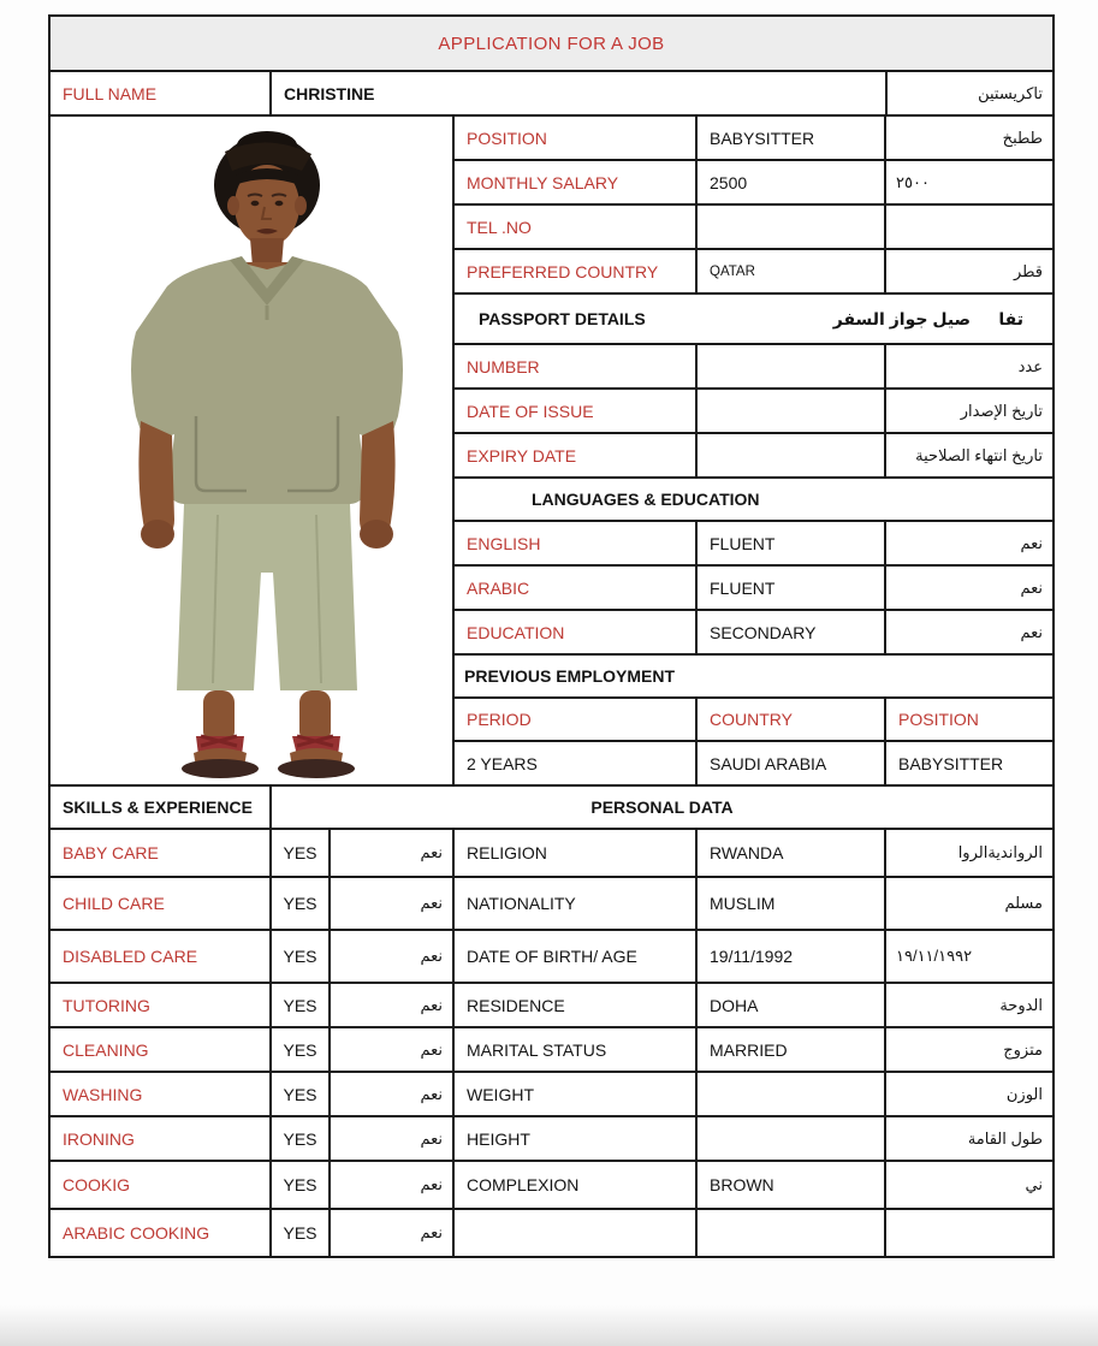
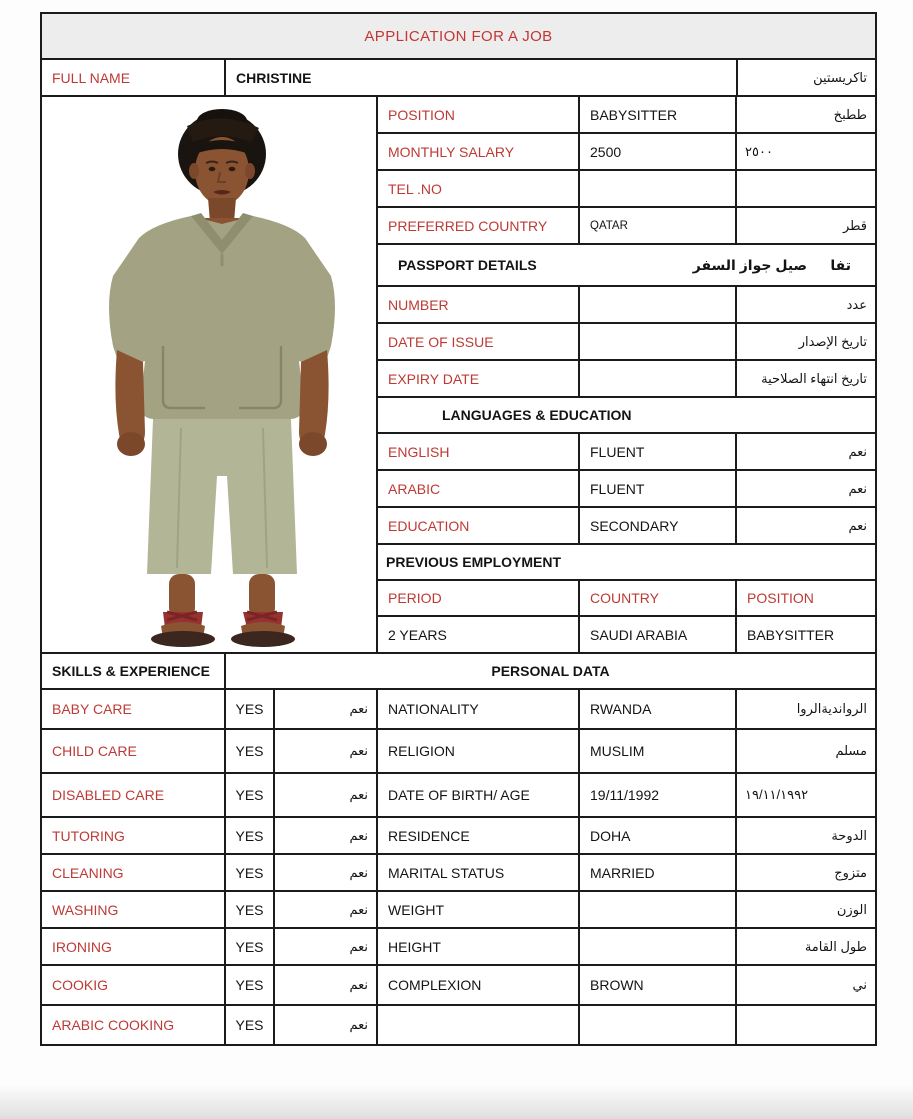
  APPLICATION FOR A JOB
  FULL NAME
  CHRISTINE
  تاكريستين
  POSITION
  BABYSITTER
  ططبخ
  MONTHLY SALARY
  2500
  ٢٥٠٠
  TEL .NO
  PREFERRED COUNTRY
  QATAR
  قطر
  PASSPORT DETAILS
  تفا صيل جواز السفر
  NUMBER
  عدد
  DATE OF ISSUE
  تاريخ الإصدار
  EXPIRY DATE
  تاريخ انتهاء الصلاحية
  LANGUAGES & EDUCATION
  ENGLISH
  FLUENT
  نعم
  ARABIC
  FLUENT
  نعم
  EDUCATION
  SECONDARY
  نعم
  PREVIOUS EMPLOYMENT
  PERIOD
  COUNTRY
  POSITION
  2 YEARS
  SAUDI ARABIA
  BABYSITTER
  SKILLS & EXPERIENCE
  PERSONAL DATA
  BABY CARE
  YES
  نعم
- RELIGION
+ NATIONALITY
  RWANDA
  الروانديةالروا
  CHILD CARE
  YES
  نعم
- NATIONALITY
+ RELIGION
  MUSLIM
  مسلم
  DISABLED CARE
  YES
  نعم
  DATE OF BIRTH/ AGE
  19/11/1992
  ١٩/١١/١٩٩٢
  TUTORING
  YES
  نعم
  RESIDENCE
  DOHA
  الدوحة
  CLEANING
  YES
  نعم
  MARITAL STATUS
  MARRIED
  متزوج
  WASHING
  YES
  نعم
  WEIGHT
  الوزن
  IRONING
  YES
  نعم
  HEIGHT
  طول القامة
  COOKIG
  YES
  نعم
  COMPLEXION
  BROWN
  ني
  ARABIC COOKING
  YES
  نعم
